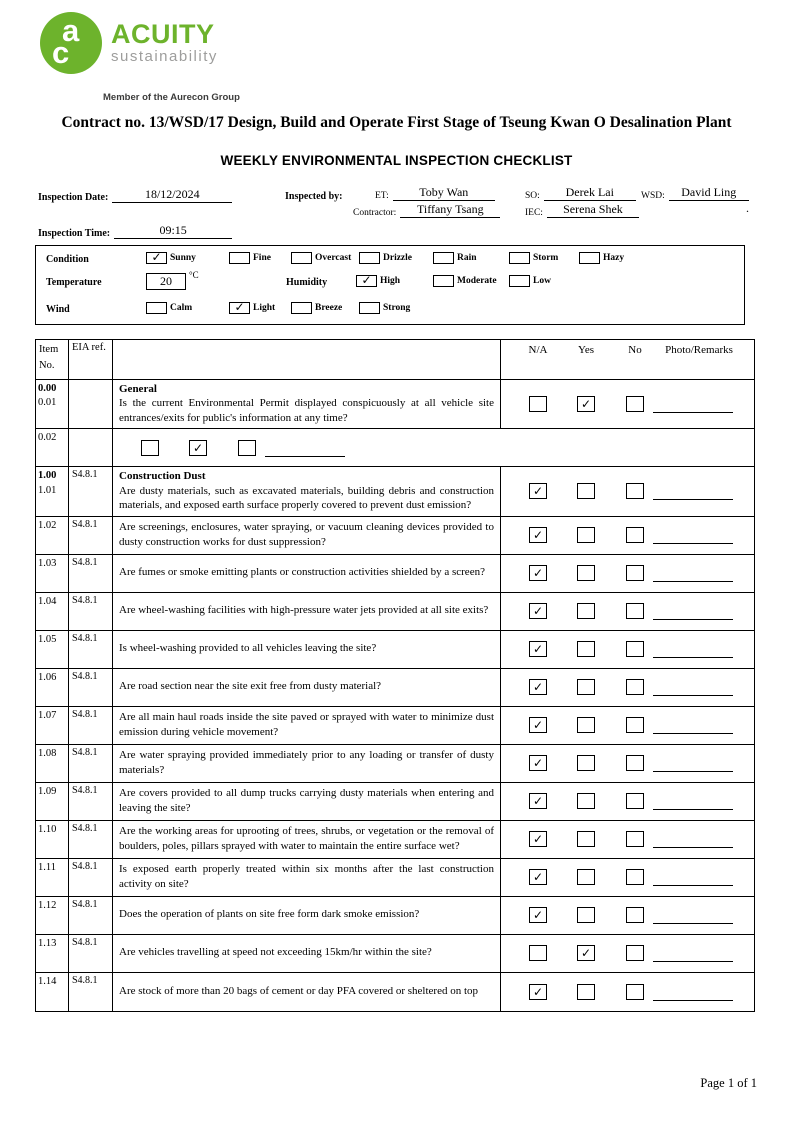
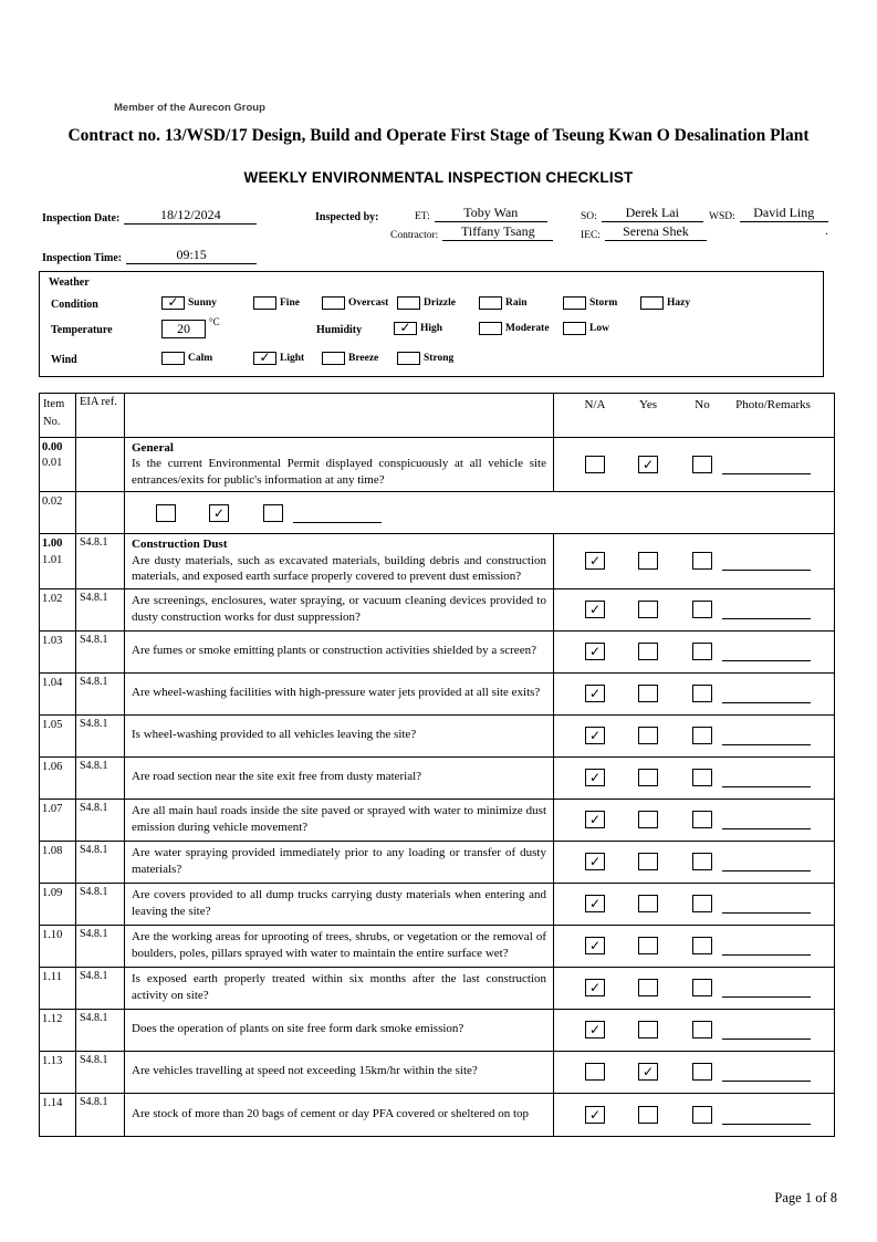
- a
- c
- ACUITY
- sustainability
  Member of the Aurecon Group
  Contract no. 13/WSD/17 Design, Build and Operate First Stage of Tseung Kwan O Desalination Plant
  WEEKLY ENVIRONMENTAL INSPECTION CHECKLIST
  Inspection Date:
  18/12/2024
  Inspected by:
  ET:
  Toby Wan
  SO:
  Derek Lai
  WSD:
  David Ling
  Contractor:
  Tiffany Tsang
  IEC:
  Serena Shek
  .
  Inspection Time:
  09:15
+ Weather
  Condition
  ✓
  Sunny
  Fine
  Overcast
  Drizzle
  Rain
  Storm
  Hazy
  Temperature
  20
  °C
  Humidity
  ✓
  High
  Moderate
  Low
  Wind
  Calm
  ✓
  Light
  Breeze
  Strong
  Item
  No.
  EIA ref.
  N/A
  Yes
  No
  Photo/Remarks
  0.00
  0.01
  General
  Is the current Environmental Permit displayed conspicuously at all vehicle site entrances/exits for public's information at any time?
  ✓
  0.02
  ✓
  1.00
  1.01
  S4.8.1
  Construction Dust
  Are dusty materials, such as excavated materials, building debris and construction materials, and exposed earth surface properly covered to prevent dust emission?
  ✓
  1.02
  S4.8.1
  Are screenings, enclosures, water spraying, or vacuum cleaning devices provided to dusty construction works for dust suppression?
  ✓
  1.03
  S4.8.1
  Are fumes or smoke emitting plants or construction activities shielded by a screen?
  ✓
  1.04
  S4.8.1
  Are wheel-washing facilities with high-pressure water jets provided at all site exits?
  ✓
  1.05
  S4.8.1
  Is wheel-washing provided to all vehicles leaving the site?
  ✓
  1.06
  S4.8.1
  Are road section near the site exit free from dusty material?
  ✓
  1.07
  S4.8.1
  Are all main haul roads inside the site paved or sprayed with water to minimize dust emission during vehicle movement?
  ✓
  1.08
  S4.8.1
  Are water spraying provided immediately prior to any loading or transfer of dusty materials?
  ✓
  1.09
  S4.8.1
  Are covers provided to all dump trucks carrying dusty materials when entering and leaving the site?
  ✓
  1.10
  S4.8.1
  Are the working areas for uprooting of trees, shrubs, or vegetation or the removal of boulders, poles, pillars sprayed with water to maintain the entire surface wet?
  ✓
  1.11
  S4.8.1
  Is exposed earth properly treated within six months after the last construction activity on site?
  ✓
  1.12
  S4.8.1
  Does the operation of plants on site free form dark smoke emission?
  ✓
  1.13
  S4.8.1
  Are vehicles travelling at speed not exceeding 15km/hr within the site?
  ✓
  1.14
  S4.8.1
  Are stock of more than 20 bags of cement or day PFA covered or sheltered on top
  ✓
- Page 1 of 1
+ Page 1 of 8
